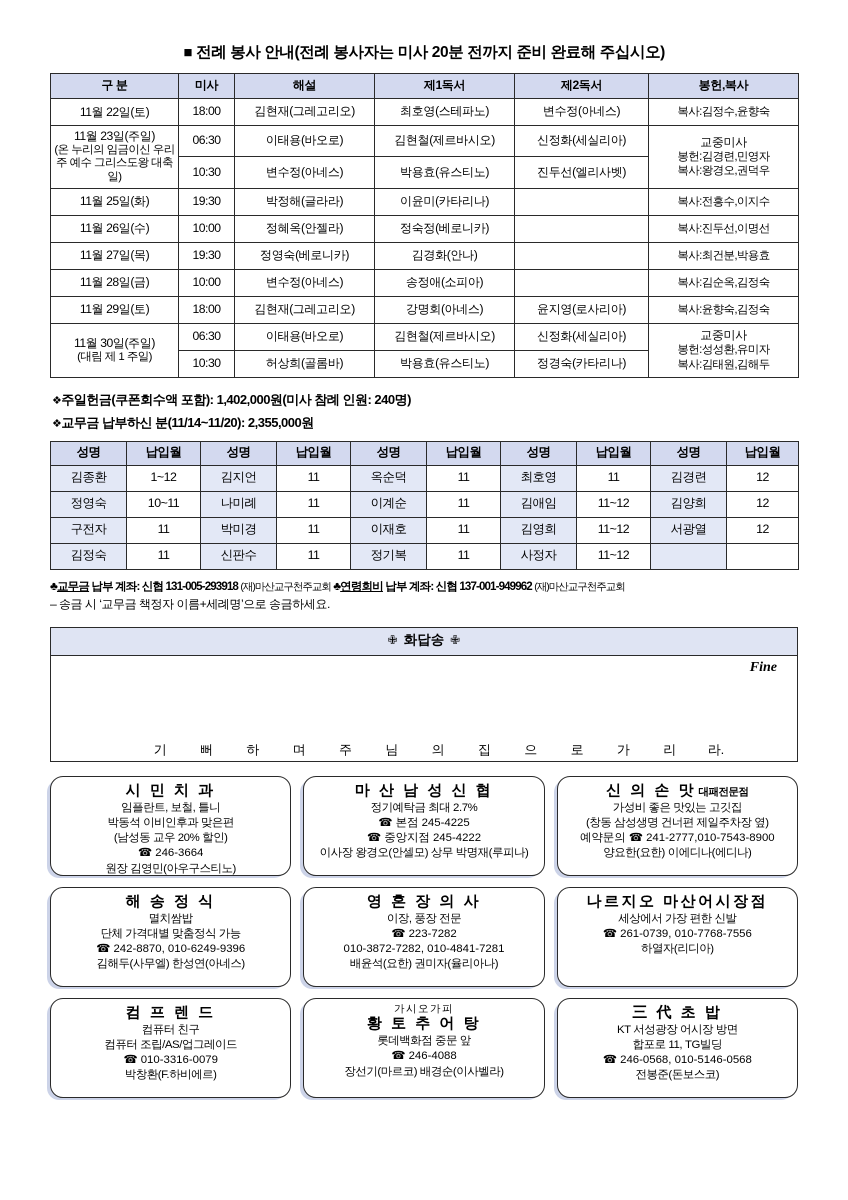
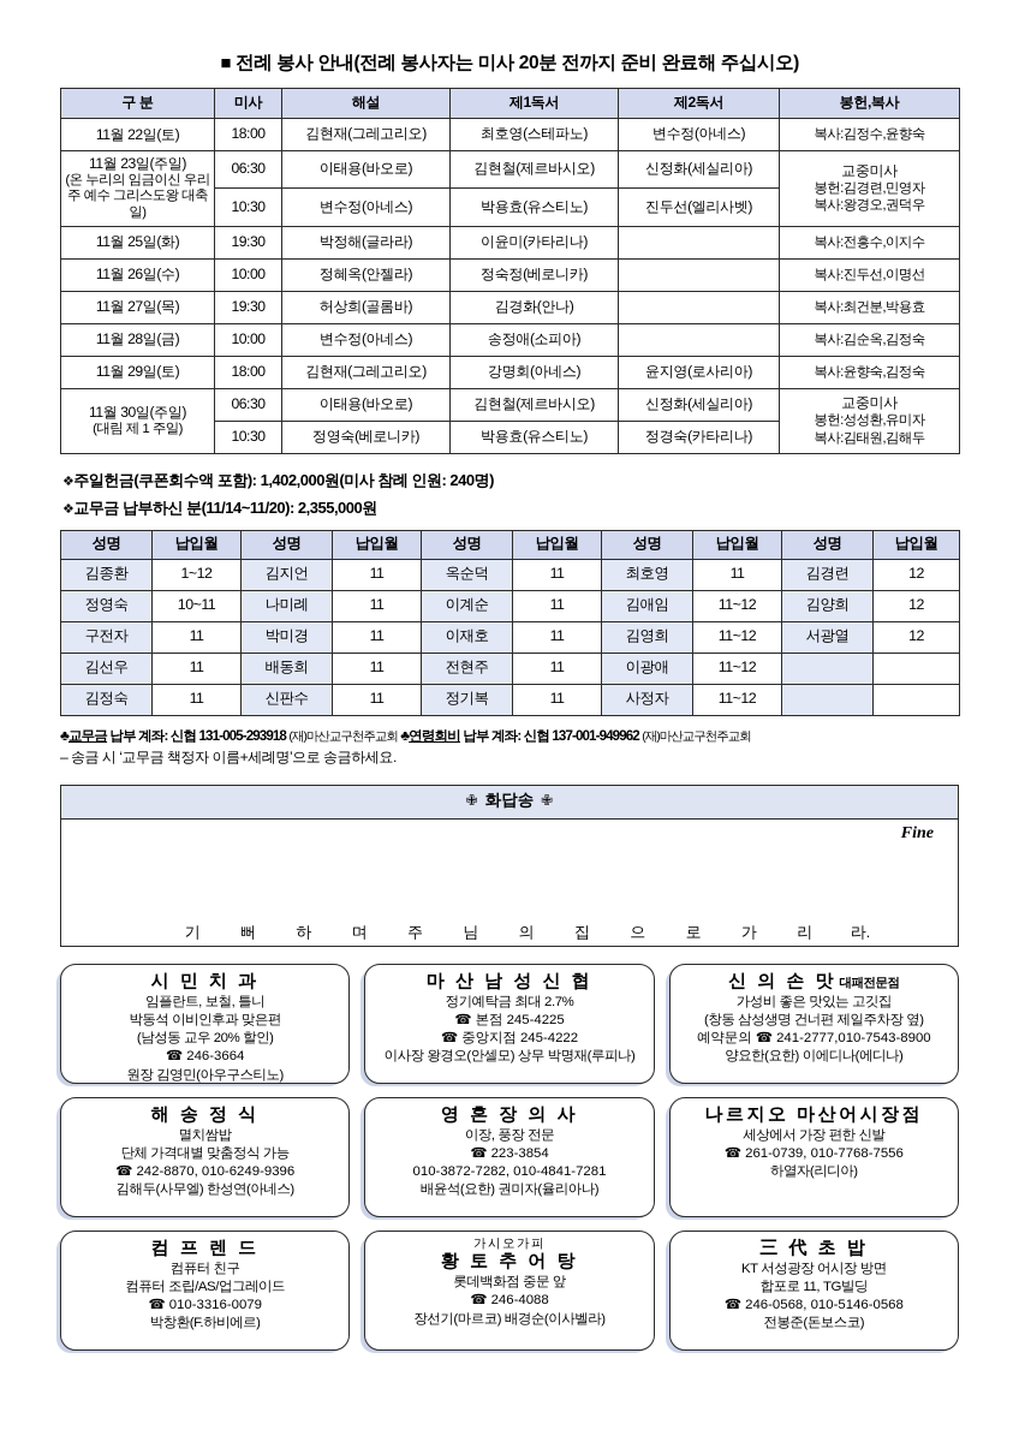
  ◾ 전례 봉사 안내(전례 봉사자는 미사 20분 전까지 준비 완료해 주십시오)
  구 분	미사	해설	제1독서	제2독서	봉헌,복사
  11월 22일(토)	18:00	김현재(그레고리오)	최호영(스테파노)	변수정(아네스)	복사:김정수,윤향숙
  11월 23일(주일)(온 누리의 임금이신 우리 주 예수 그리스도왕 대축일)	06:30	이태용(바오로)	김현철(제르바시오)	신정화(세실리아)	교중미사봉헌:김경련,민영자복사:왕경오,권덕우
  10:30	변수정(아네스)	박용효(유스티노)	진두선(엘리사벳)
  11월 25일(화)	19:30	박정해(글라라)	이윤미(카타리나)		복사:전흥수,이지수
  11월 26일(수)	10:00	정혜옥(안젤라)	정숙정(베로니카)		복사:진두선,이명선
- 11월 27일(목)	19:30	정영숙(베로니카)	김경화(안나)		복사:최건분,박용효
+ 11월 27일(목)	19:30	허상희(골롬바)	김경화(안나)		복사:최건분,박용효
  11월 28일(금)	10:00	변수정(아네스)	송정애(소피아)		복사:김순옥,김정숙
  11월 29일(토)	18:00	김현재(그레고리오)	강명회(아네스)	윤지영(로사리아)	복사:윤향숙,김정숙
  11월 30일(주일)(대림 제 1 주일)	06:30	이태용(바오로)	김현철(제르바시오)	신정화(세실리아)	교중미사봉헌:성성환,유미자복사:김태원,김해두
- 10:30	허상희(골롬바)	박용효(유스티노)	정경숙(카타리나)
+ 10:30	정영숙(베로니카)	박용효(유스티노)	정경숙(카타리나)
  ❖주일헌금(쿠폰회수액 포함): 1,402,000원(미사 참례 인원: 240명)
  ❖교무금 납부하신 분(11/14~11/20): 2,355,000원
  성명	납입월	성명	납입월	성명	납입월	성명	납입월	성명	납입월
  김종환	1~12	김지언	11	옥순덕	11	최호영	11	김경련	12
  정영숙	10~11	나미례	11	이계순	11	김애임	11~12	김양희	12
  구전자	11	박미경	11	이재호	11	김영희	11~12	서광열	12
+ 김선우	11	배동희	11	전현주	11	이광애	11~12
  김정숙	11	신판수	11	정기복	11	사정자	11~12
  ♣교무금 납부 계좌: 신협 131-005-293918 (재)마산교구천주교회 ♣연령회비 납부 계좌: 신협 137-001-949962 (재)마산교구천주교회
  – 송금 시 ‘교무금 책정자 이름+세례명’으로 송금하세요.
  ✙ 화답송 ✙
  Fine
  기
  뻐
  하
  며
  주
  님
  의
  집
  으
  로
  가
  리
  라.
  시 민 치 과
  임플란트, 보철, 틀니
  박동석 이비인후과 맞은편
  (남성동 교우 20% 할인)
  ☎ 246-3664
  원장 김영민(아우구스티노)
  마 산 남 성 신 협
  정기예탁금 최대 2.7%
  ☎ 본점 245-4225
  ☎ 중앙지점 245-4222
  이사장 왕경오(안셀모) 상무 박명재(루피나)
  신 의 손 맛 대패전문점
  가성비 좋은 맛있는 고깃집
  (창동 삼성생명 건너편 제일주차장 옆)
  예약문의 ☎ 241-2777,010-7543-8900
  양요한(요한) 이에디나(에디나)
  해 송 정 식
  멸치쌈밥
  단체 가격대별 맞춤정식 가능
  ☎ 242-8870, 010-6249-9396
  김해두(사무엘) 한성연(아네스)
  영 혼 장 의 사
  이장, 풍장 전문
- ☎ 223-7282
+ ☎ 223-3854
  010-3872-7282, 010-4841-7281
  배윤석(요한) 권미자(율리아나)
  나르지오 마산어시장점
  세상에서 가장 편한 신발
  ☎ 261-0739, 010-7768-7556
  하열자(리디아)
  컴 프 렌 드
  컴퓨터 친구
  컴퓨터 조립/AS/업그레이드
  ☎ 010-3316-0079
  박창환(F.하비에르)
  가시오가피
  황 토 추 어 탕
  롯데백화점 중문 앞
  ☎ 246-4088
  장선기(마르코) 배경순(이사벨라)
  三 代 초 밥
  KT 서성광장 어시장 방면
  합포로 11, TG빌딩
  ☎ 246-0568, 010-5146-0568
  전봉준(돈보스코)
